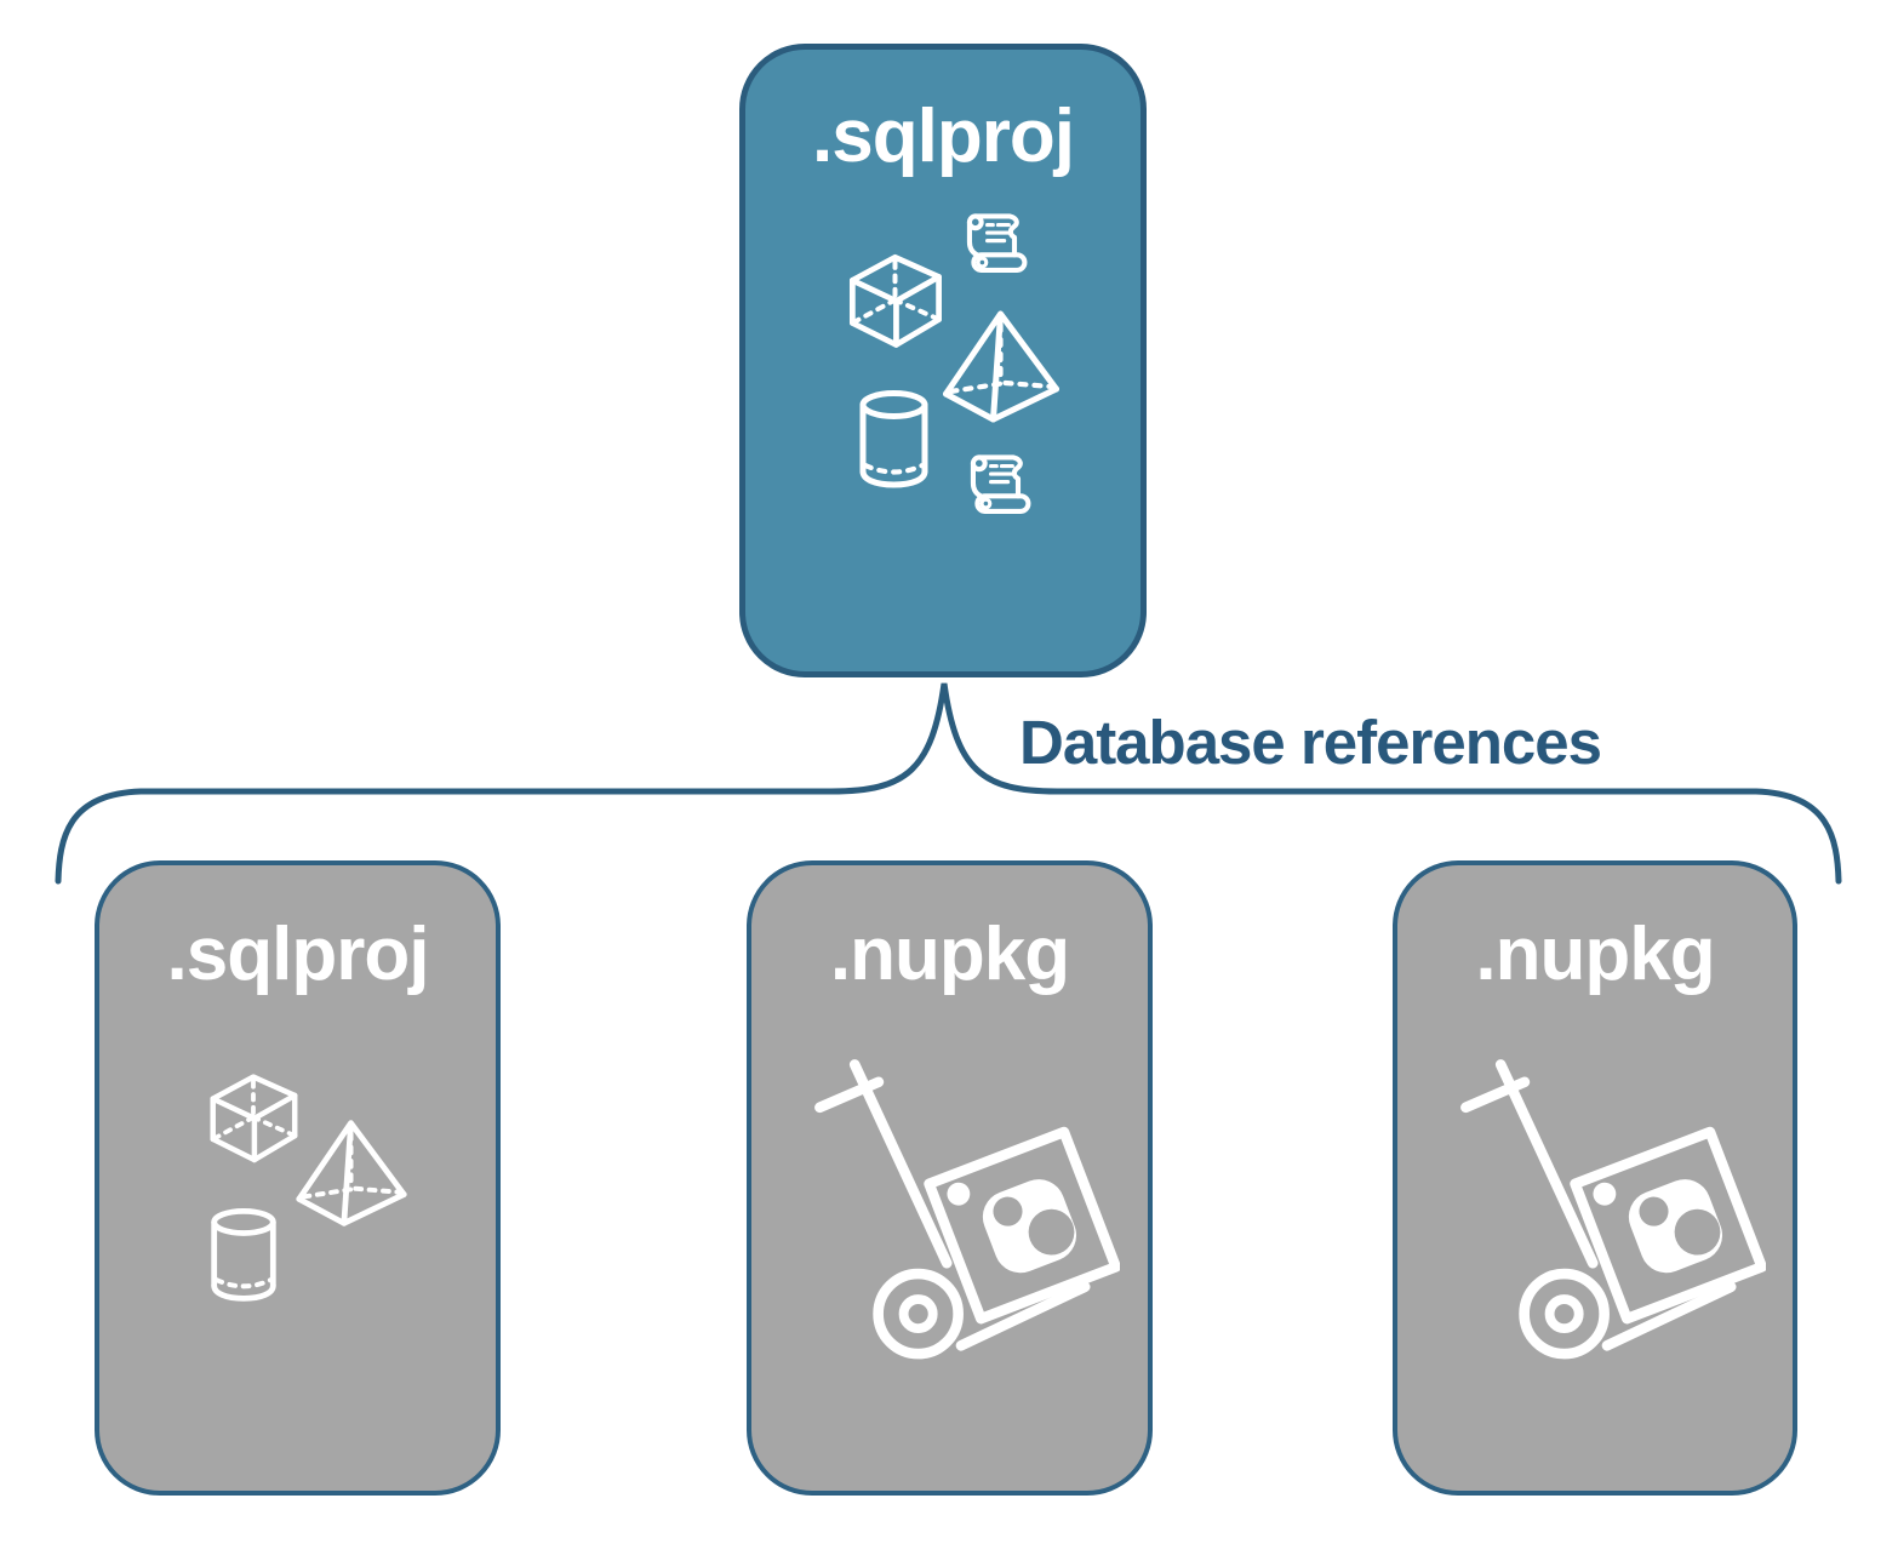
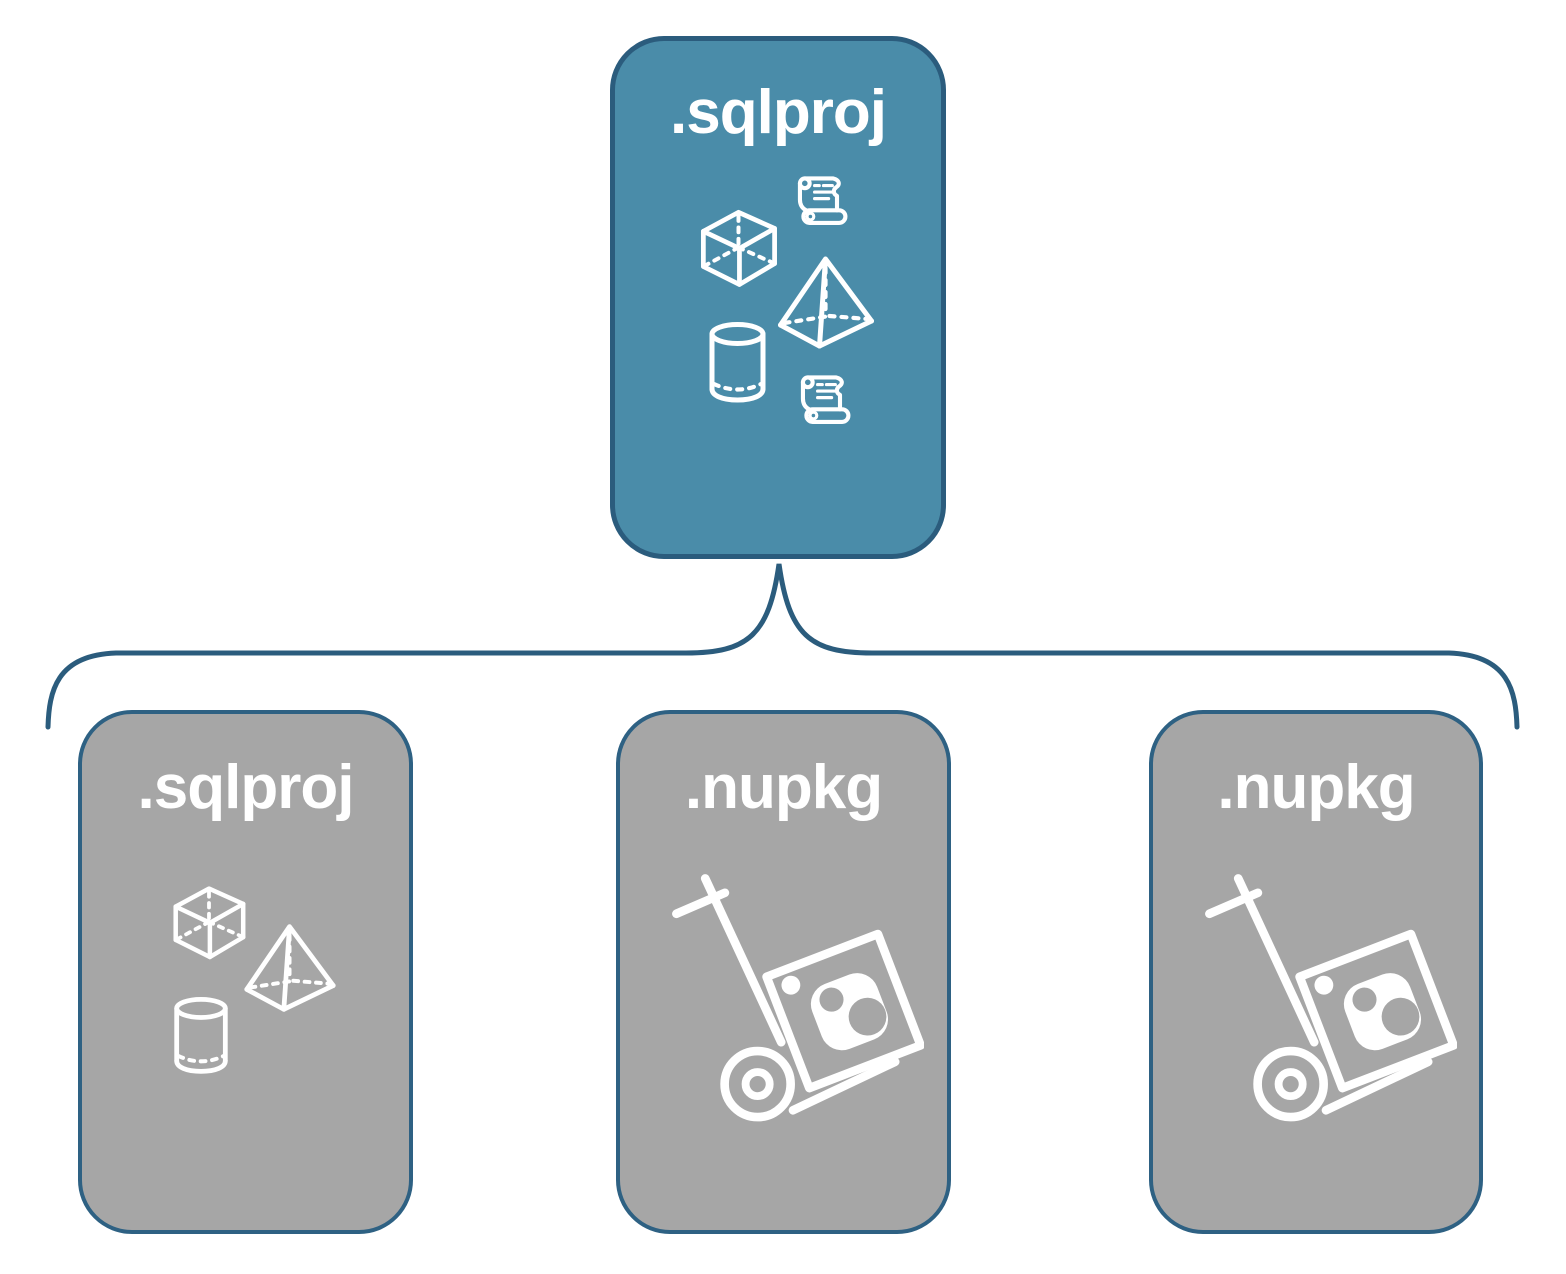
- Database references
  .sqlproj
  .sqlproj
  .nupkg
  .nupkg
